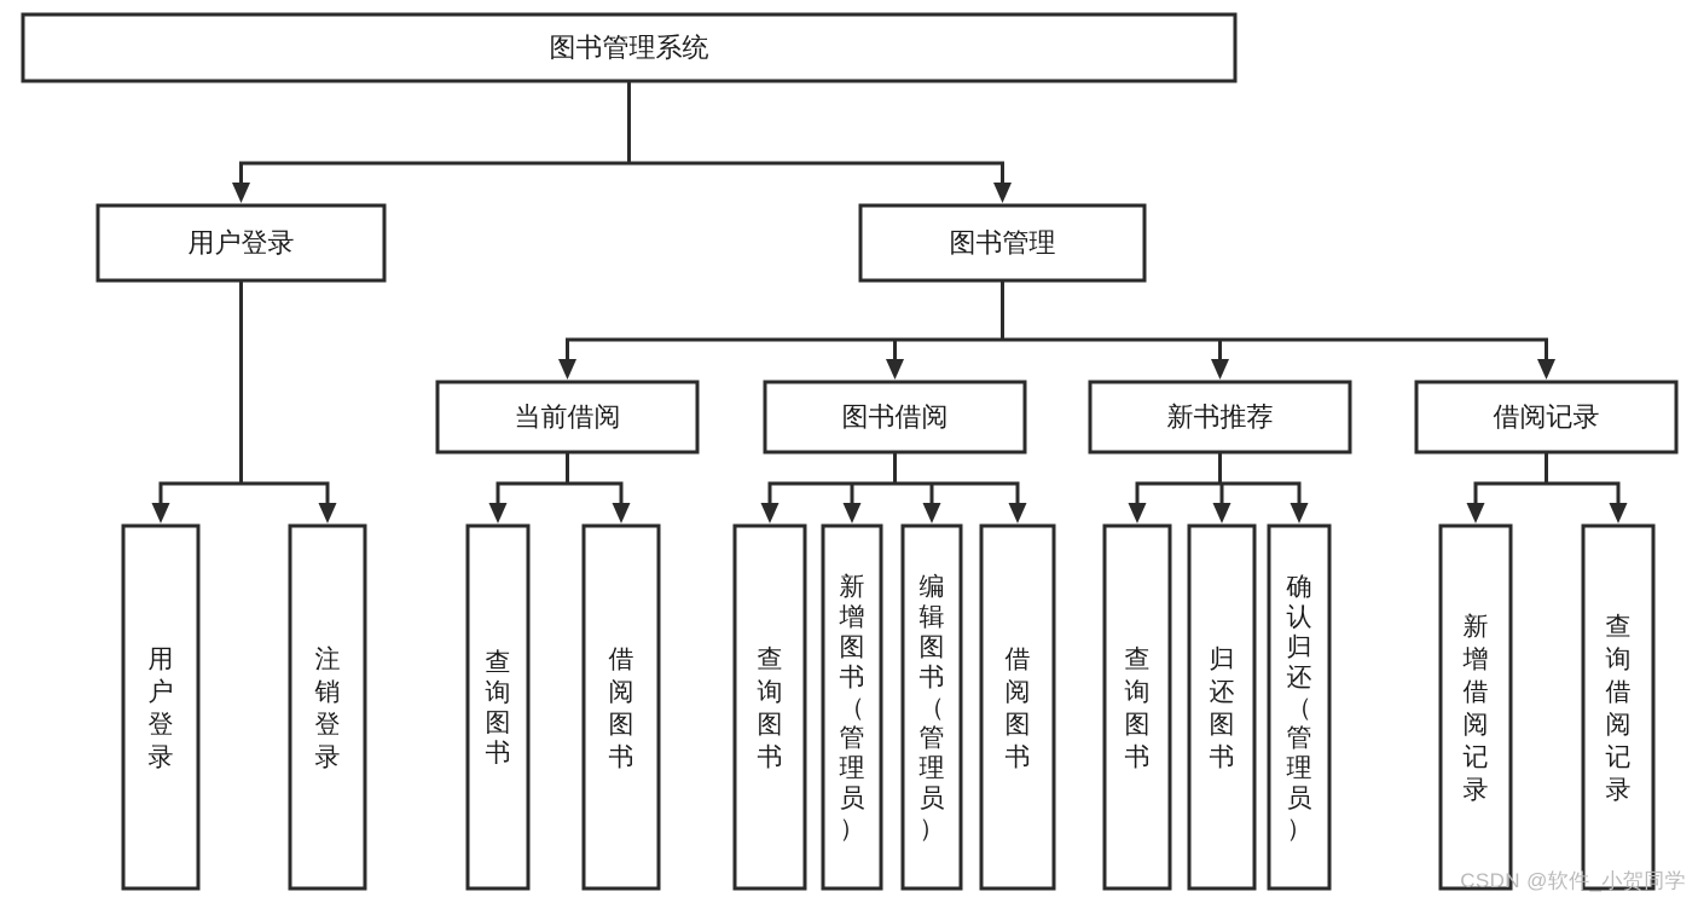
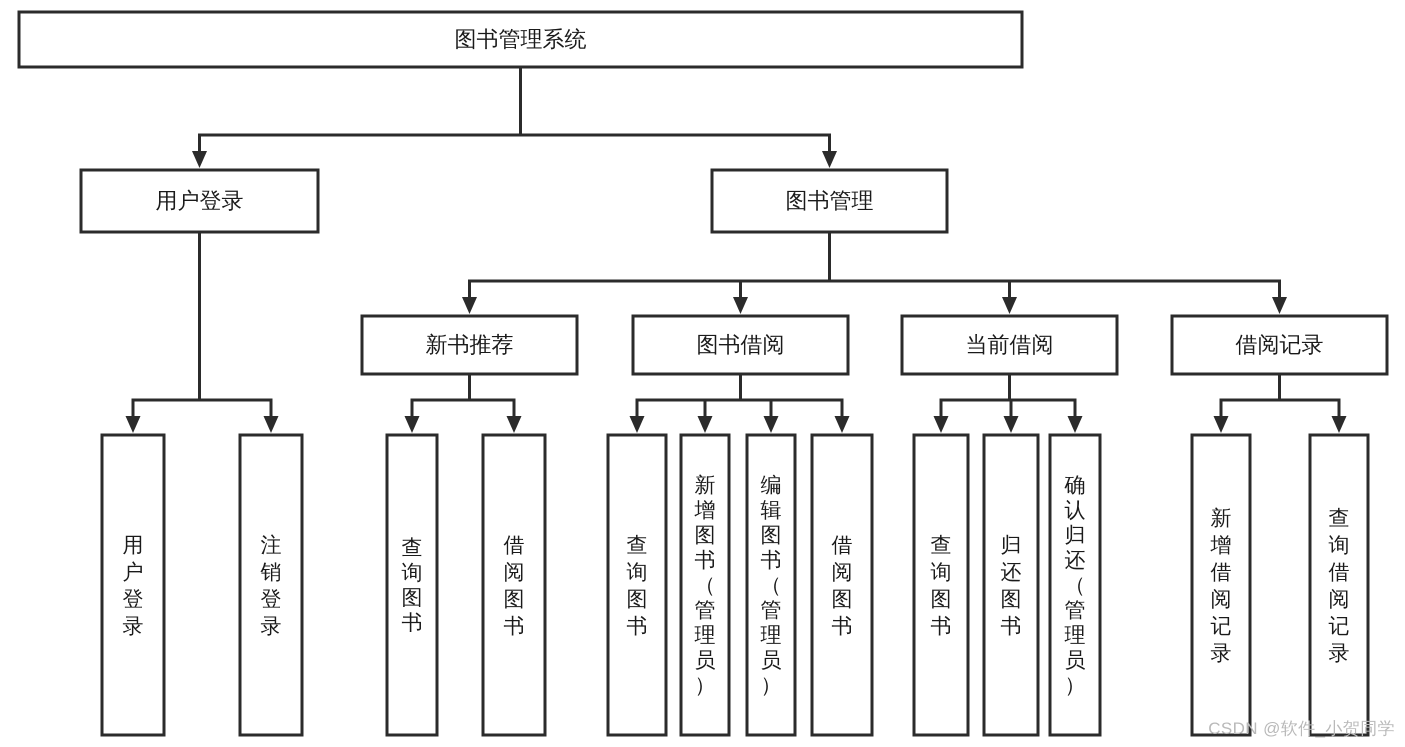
  图书管理系统
  用户登录
  用户登录
  注销登录
  图书管理
- 当前借阅
+ 新书推荐
  查询图书
  借阅图书
  图书借阅
  查询图书
  新增图书（管理员）
  编辑图书（管理员）
  借阅图书
- 新书推荐
+ 当前借阅
  查询图书
  归还图书
  确认归还（管理员）
  借阅记录
  新增借阅记录
  查询借阅记录
  CSDN @软件_小贺同学
